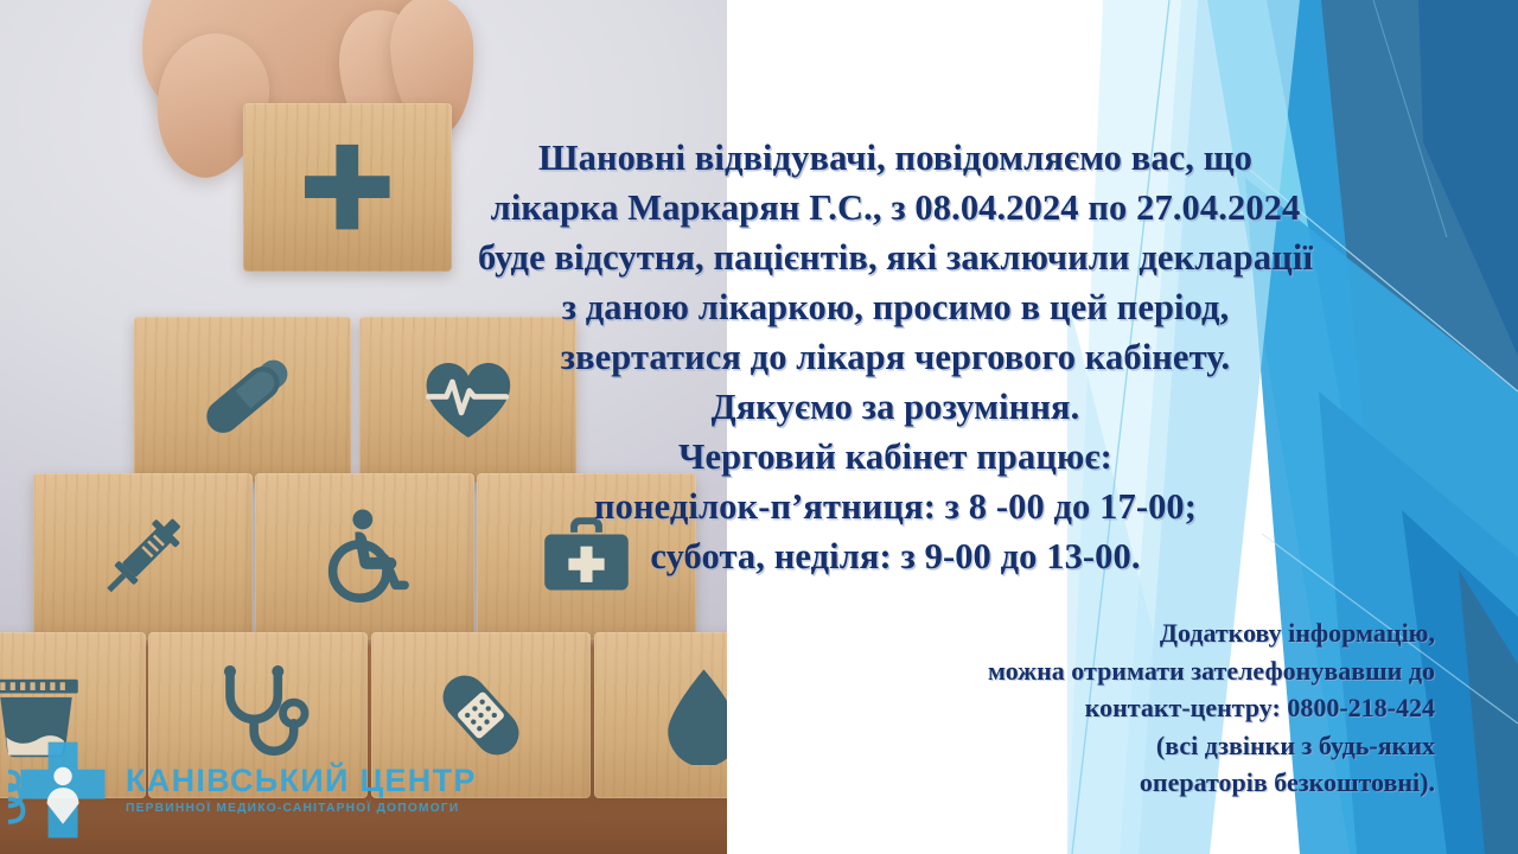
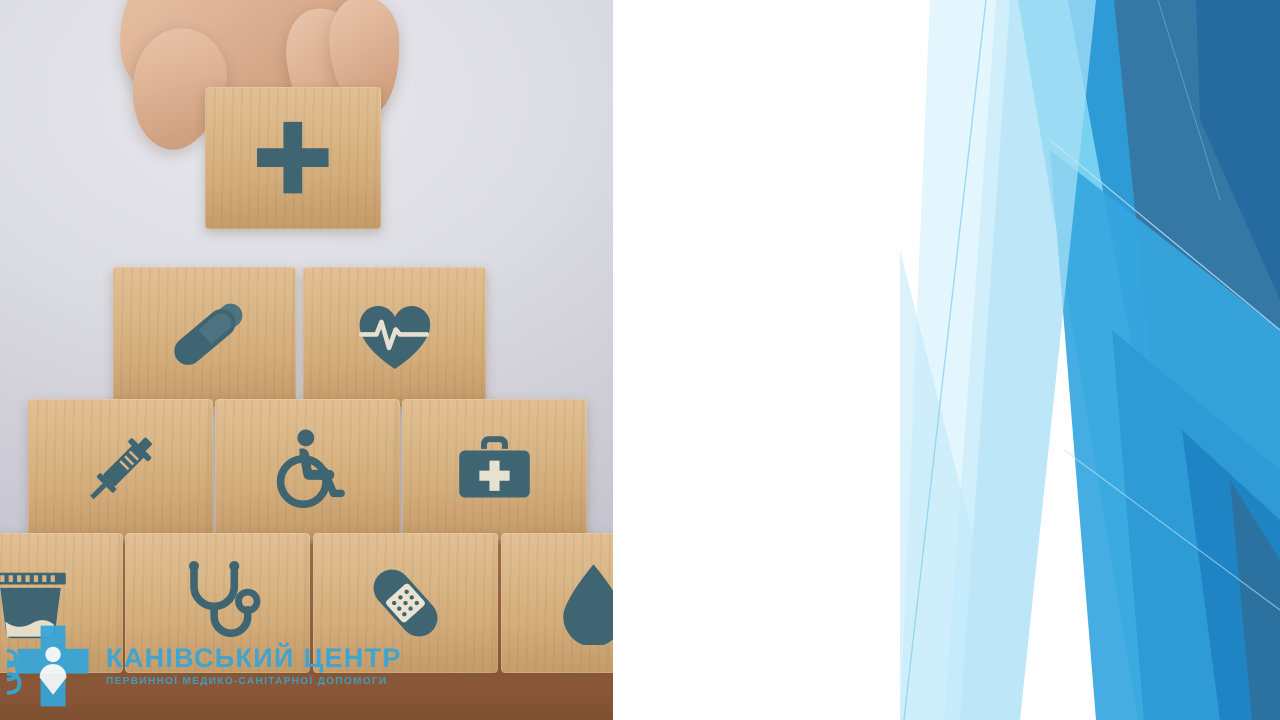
- Шановні відвідувачі, повідомляємо вас, що
- лікарка Маркарян Г.С., з 08.04.2024 по 27.04.2024
- буде відсутня, пацієнтів, які заключили декларації
- з даною лікаркою, просимо в цей період,
- звертатися до лікаря чергового кабінету.
- Дякуємо за розуміння.
- Черговий кабінет працює:
- понеділок-п’ятниця: з 8 -00 до 17-00;
- субота, неділя: з 9-00 до 13-00.
- Додаткову інформацію,
- можна отримати зателефонувавши до
- контакт-центру: 0800-218-424
- (всі дзвінки з будь-яких
- операторів безкоштовні).
  КАНІВСЬКИЙ ЦЕНТР
  ПЕРВИННОЇ МЕДИКО-САНІТАРНОЇ ДОПОМОГИ
